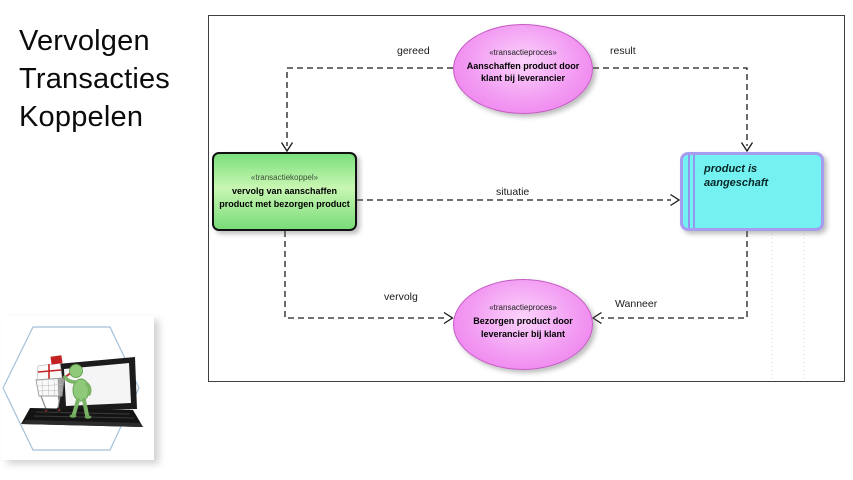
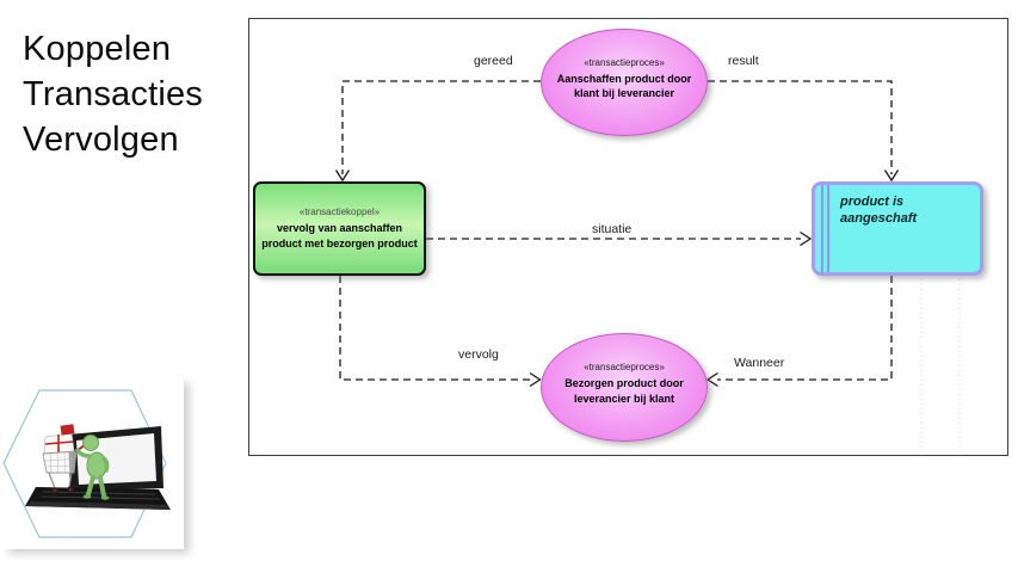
- Vervolgen
+ Koppelen
  Transacties
- Koppelen
+ Vervolgen
  «transactieproces»
  Aanschaffen product door klant bij leverancier
  «transactiekoppel»
  vervolg van aanschaffen product met bezorgen product
  product is aangeschaft
  «transactieproces»
  Bezorgen product door leverancier bij klant
  gereed
  result
  situatie
  vervolg
  Wanneer
